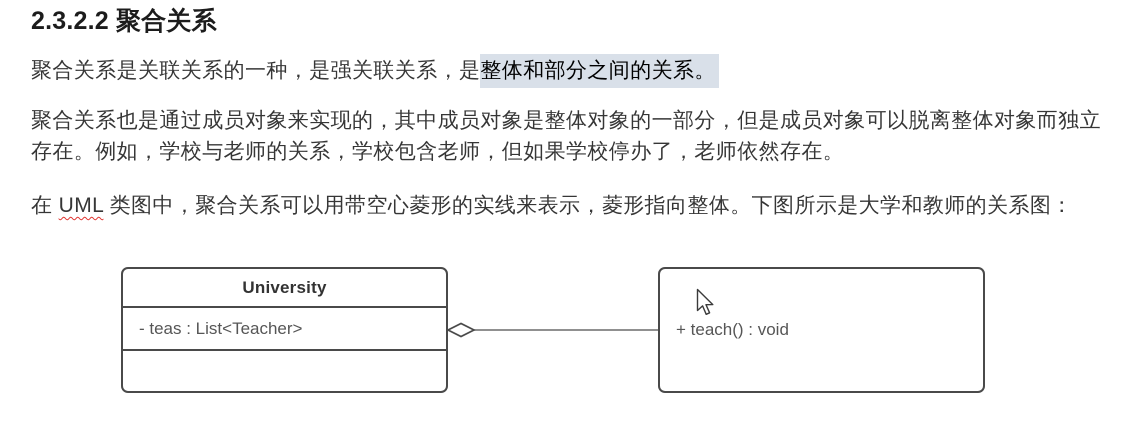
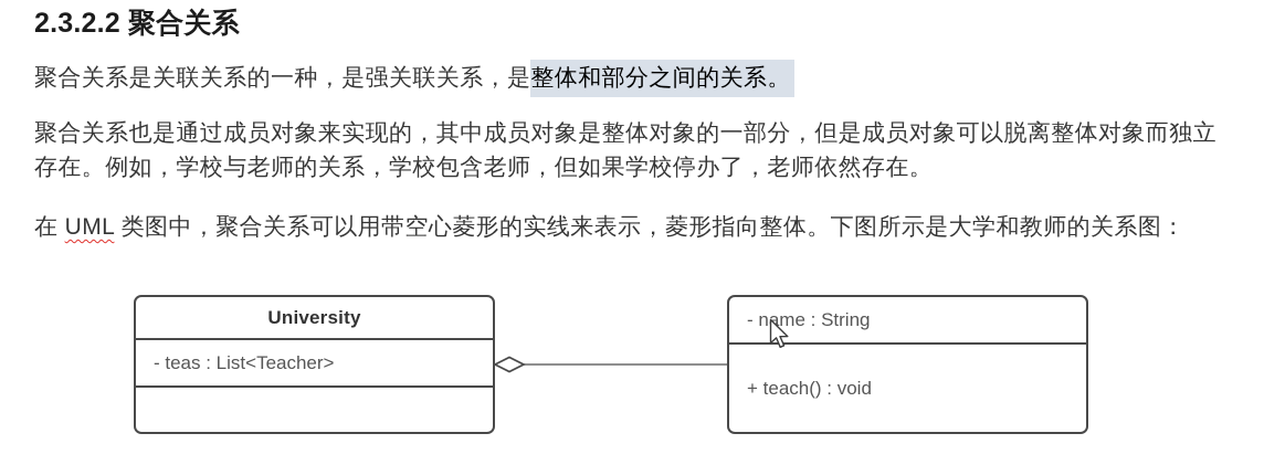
  2.3.2.2 聚合关系
  聚合关系是关联关系的一种，是强关联关系，是整体和部分之间的关系。
  聚合关系也是通过成员对象来实现的，其中成员对象是整体对象的一部分，但是成员对象可以脱离整体对象而独立存在。例如，学校与老师的关系，学校包含老师，但如果学校停办了，老师依然存在。
  在 UML 类图中，聚合关系可以用带空心菱形的实线来表示，菱形指向整体。下图所示是大学和教师的关系图：
  University
  - teas : List<Teacher>
+ - name : String
  + teach() : void
